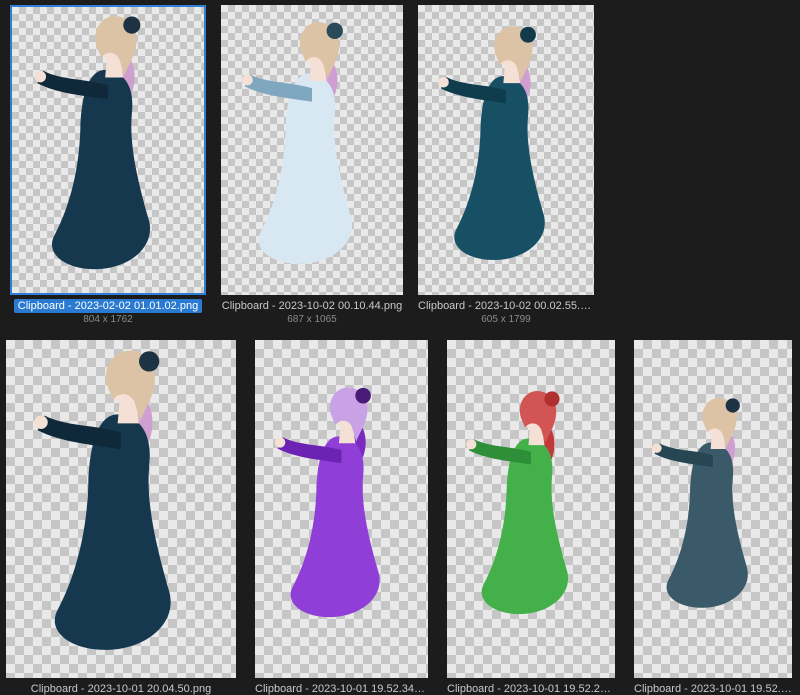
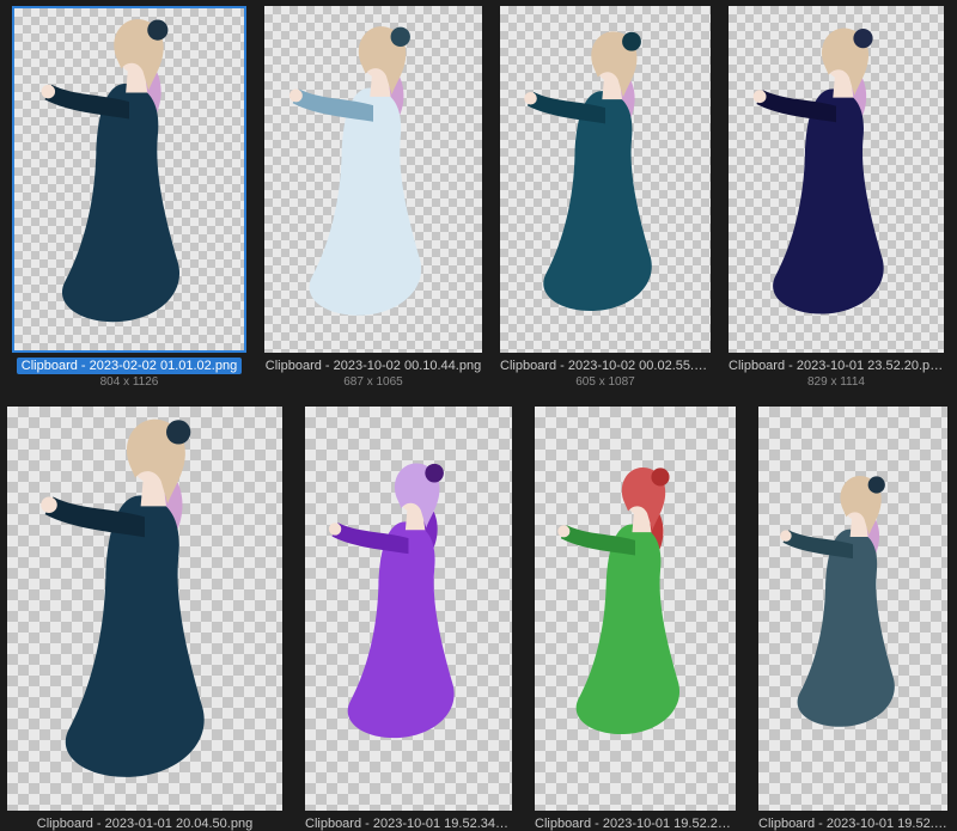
  Clipboard - 2023-02-02 01.01.02.png
- 804 x 1762
+ 804 x 1126
  Clipboard - 2023-10-02 00.10.44.png
  687 x 1065
  Clipboard - 2023-10-02 00.02.55.pn
- 605 x 1799
+ 605 x 1087
+ Clipboard - 2023-10-01 23.52.20.png
+ 829 x 1114
- Clipboard - 2023-10-01 20.04.50.png
+ Clipboard - 2023-01-01 20.04.50.png
  Clipboard - 2023-10-01 19.52.34.pn
  Clipboard - 2023-10-01 19.52.24.p
  Clipboard - 2023-10-01 19.52.10
